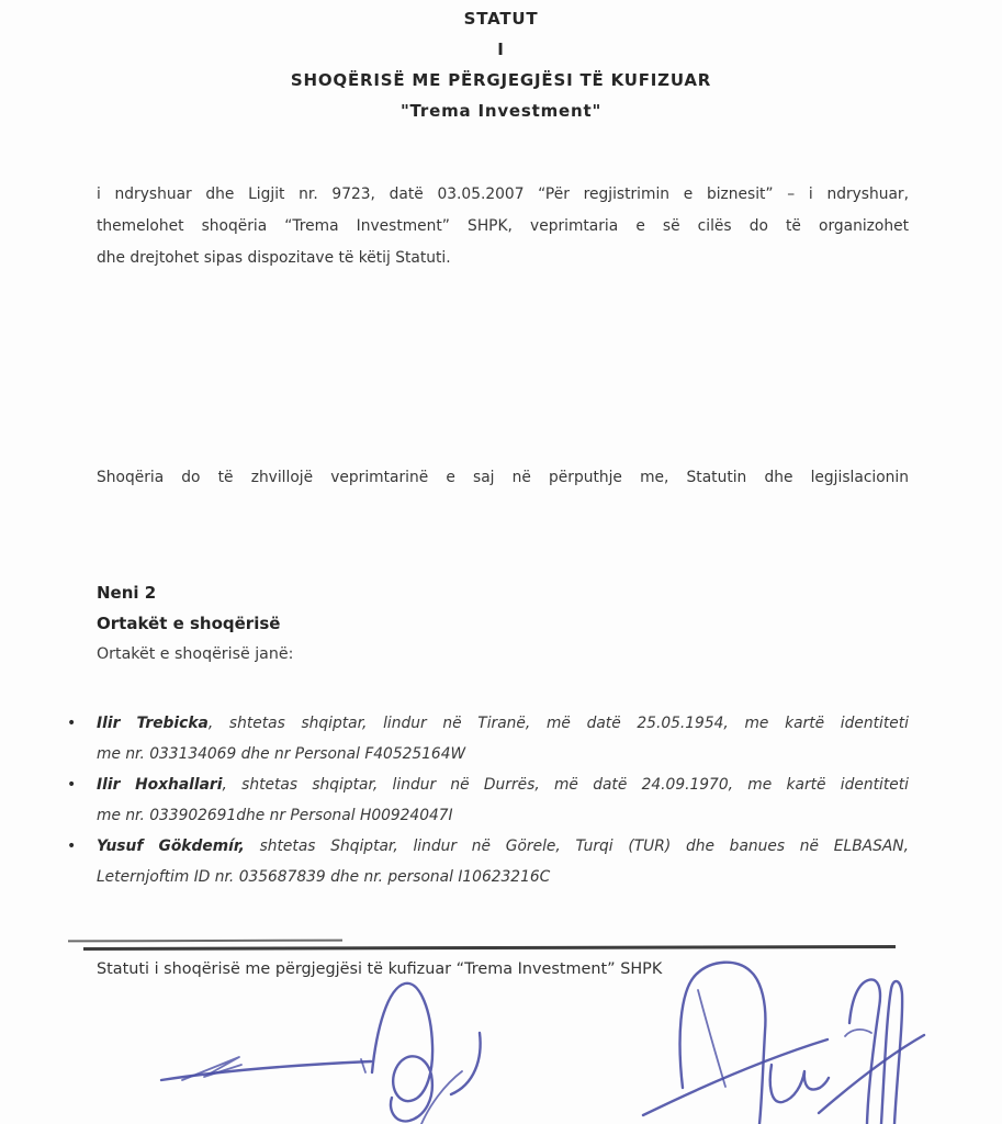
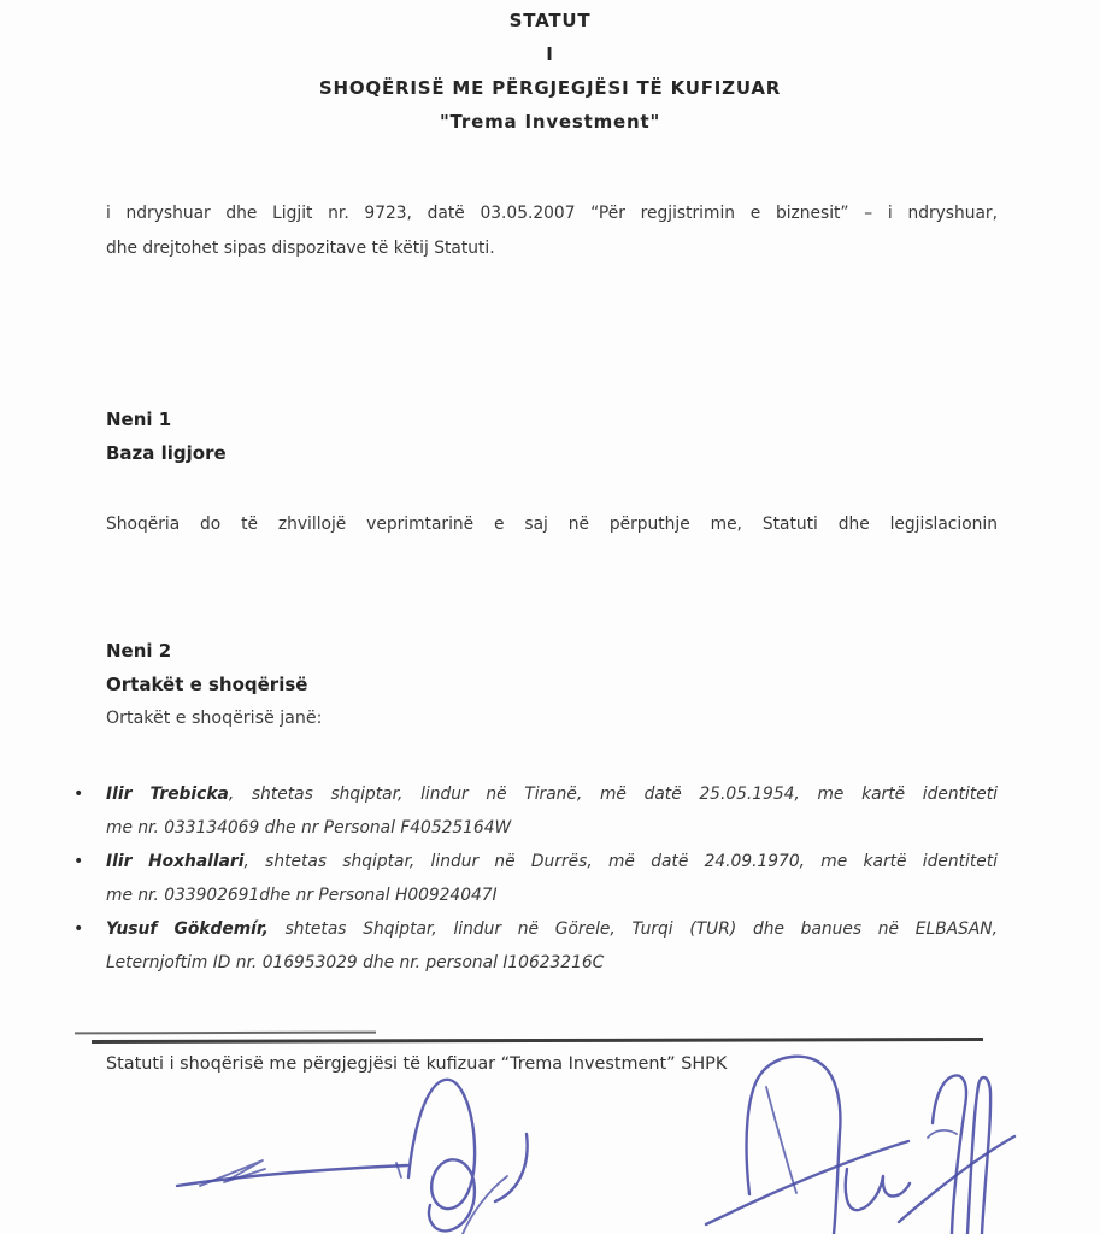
  STATUT
  I
  SHOQËRISË ME PËRGJEGJËSI TË KUFIZUAR
  "Trema Investment"
  i ndryshuar dhe Ligjit nr. 9723, datë 03.05.2007 “Për regjistrimin e biznesit” – i ndryshuar,
- themelohet shoqëria “Trema Investment” SHPK, veprimtaria e së cilës do të organizohet
  dhe drejtohet sipas dispozitave të këtij Statuti.
+ Neni 1
+ Baza ligjore
- Shoqëria do të zhvillojë veprimtarinë e saj në përputhje me, Statutin dhe legjislacionin
+ Shoqëria do të zhvillojë veprimtarinë e saj në përputhje me, Statuti dhe legjislacionin
  Neni 2
  Ortakët e shoqërisë
  Ortakët e shoqërisë janë:
  •
  Ilir Trebicka, shtetas shqiptar, lindur në Tiranë, më datë 25.05.1954, me kartë identiteti
  me nr. 033134069 dhe nr Personal F40525164W
  •
  Ilir Hoxhallari, shtetas shqiptar, lindur në Durrës, më datë 24.09.1970, me kartë identiteti
  me nr. 033902691dhe nr Personal H00924047I
  •
  Yusuf Gökdemír, shtetas Shqiptar, lindur në Görele, Turqi (TUR) dhe banues në ELBASAN,
- Leternjoftim ID nr. 035687839 dhe nr. personal I10623216C
+ Leternjoftim ID nr. 016953029 dhe nr. personal I10623216C
  Statuti i shoqërisë me përgjegjësi të kufizuar “Trema Investment” SHPK
